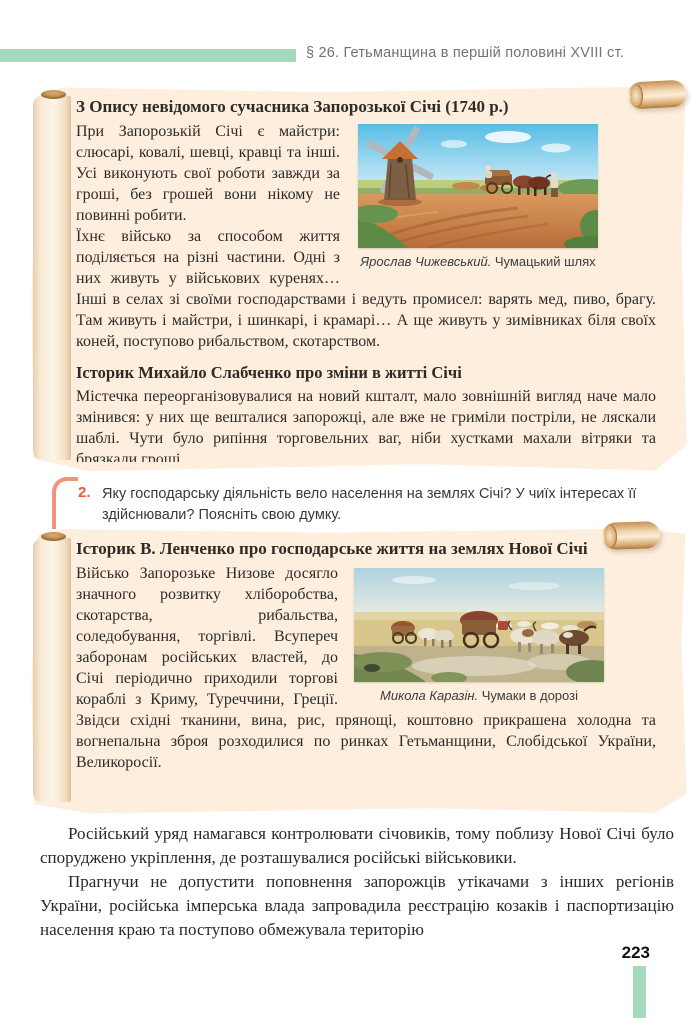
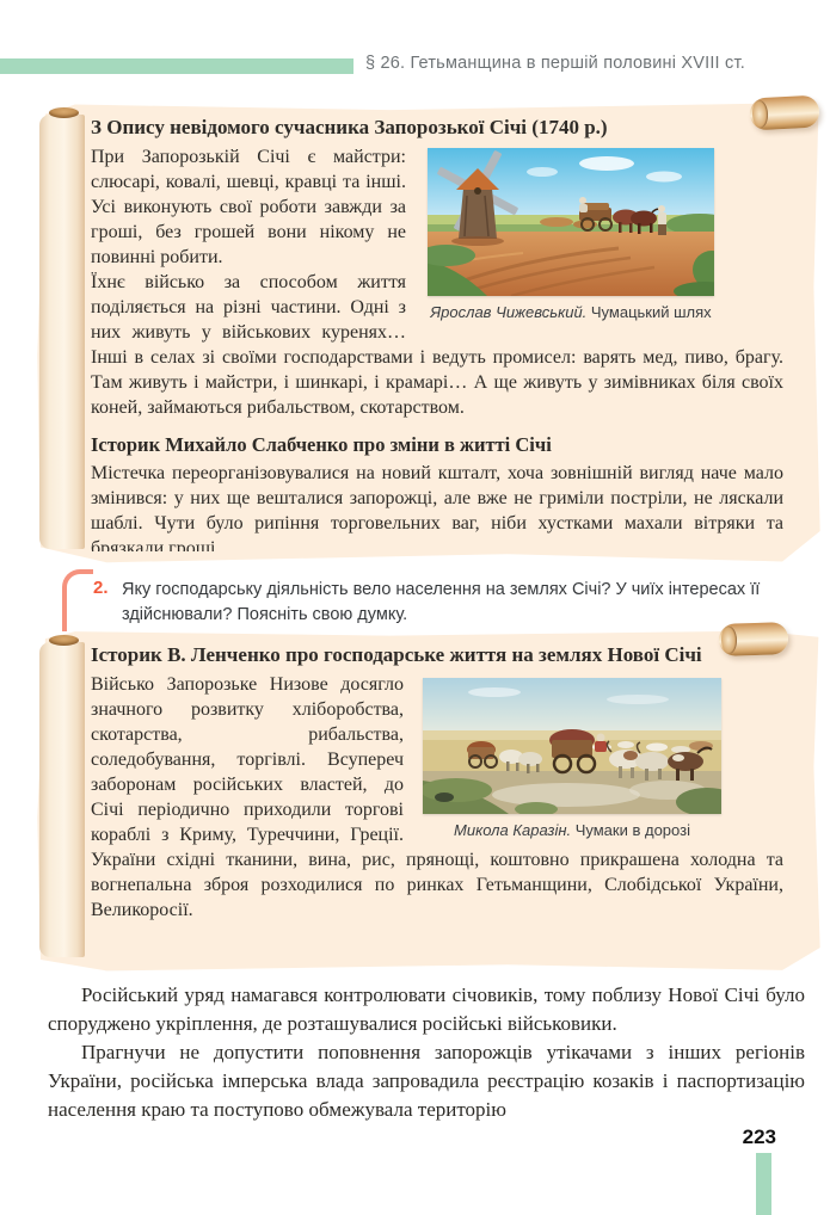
  § 26. Гетьманщина в першій половині XVIII ст.
  З Опису невідомого сучасника Запорозької Січі (1740 р.)
  Ярослав Чижевський. Чумацький шлях
  При Запорозькій Січі є майстри: слюсарі, ковалі, шевці, кравці та інші. Усі виконують свої роботи завжди за гроші, без грошей вони нікому не повинні робити.
- Їхнє військо за способом життя поділяється на різні частини. Одні з них живуть у військових куренях… Інші в селах зі своїми господарствами і ведуть промисел: варять мед, пиво, брагу. Там живуть і майстри, і шинкарі, і крамарі… А ще живуть у зимівниках біля своїх коней, поступово рибальством, скотарством.
+ Їхнє військо за способом життя поділяється на різні частини. Одні з них живуть у військових куренях… Інші в селах зі своїми господарствами і ведуть промисел: варять мед, пиво, брагу. Там живуть і майстри, і шинкарі, і крамарі… А ще живуть у зимівниках біля своїх коней, займаються рибальством, скотарством.
  Історик Михайло Слабченко про зміни в житті Січі
- Містечка переорганізовувалися на новий кшталт, мало зовнішній вигляд наче мало змінився: у них ще вешталися запорожці, але вже не гриміли постріли, не ляскали шаблі. Чути було рипіння торговельних ваг, ніби хустками махали вітряки та брязкали гроші.
+ Містечка переорганізовувалися на новий кшталт, хоча зовнішній вигляд наче мало змінився: у них ще вешталися запорожці, але вже не гриміли постріли, не ляскали шаблі. Чути було рипіння торговельних ваг, ніби хустками махали вітряки та брязкали гроші.
  2.
  Яку господарську діяльність вело населення на землях Січі? У чиїх інтересах її здійснювали? Поясніть свою думку.
  Історик В. Ленченко про господарське життя на землях Нової Січі
  Микола Каразін. Чумаки в дорозі
- Військо Запорозьке Низове досягло значного розвитку хліборобства, скотарства, рибальства, соледобування, торгівлі. Всупереч заборонам російських властей, до Січі періодично приходили торгові кораблі з Криму, Туреччини, Греції. Звідси східні тканини, вина, рис, прянощі, коштовно прикрашена холодна та вогнепальна зброя розходилися по ринках Гетьманщини, Слобідської України, Великоросії.
+ Військо Запорозьке Низове досягло значного розвитку хліборобства, скотарства, рибальства, соледобування, торгівлі. Всупереч заборонам російських властей, до Січі періодично приходили торгові кораблі з Криму, Туреччини, Греції. України східні тканини, вина, рис, прянощі, коштовно прикрашена холодна та вогнепальна зброя розходилися по ринках Гетьманщини, Слобідської України, Великоросії.
  Російський уряд намагався контролювати січовиків, тому поблизу Нової Січі було споруджено укріплення, де розташувалися російські військовики.
  Прагнучи не допустити поповнення запорожців утікачами з інших регіонів України, російська імперська влада запровадила реєстрацію козаків і паспортизацію населення краю та поступово обмежувала територію
  223
